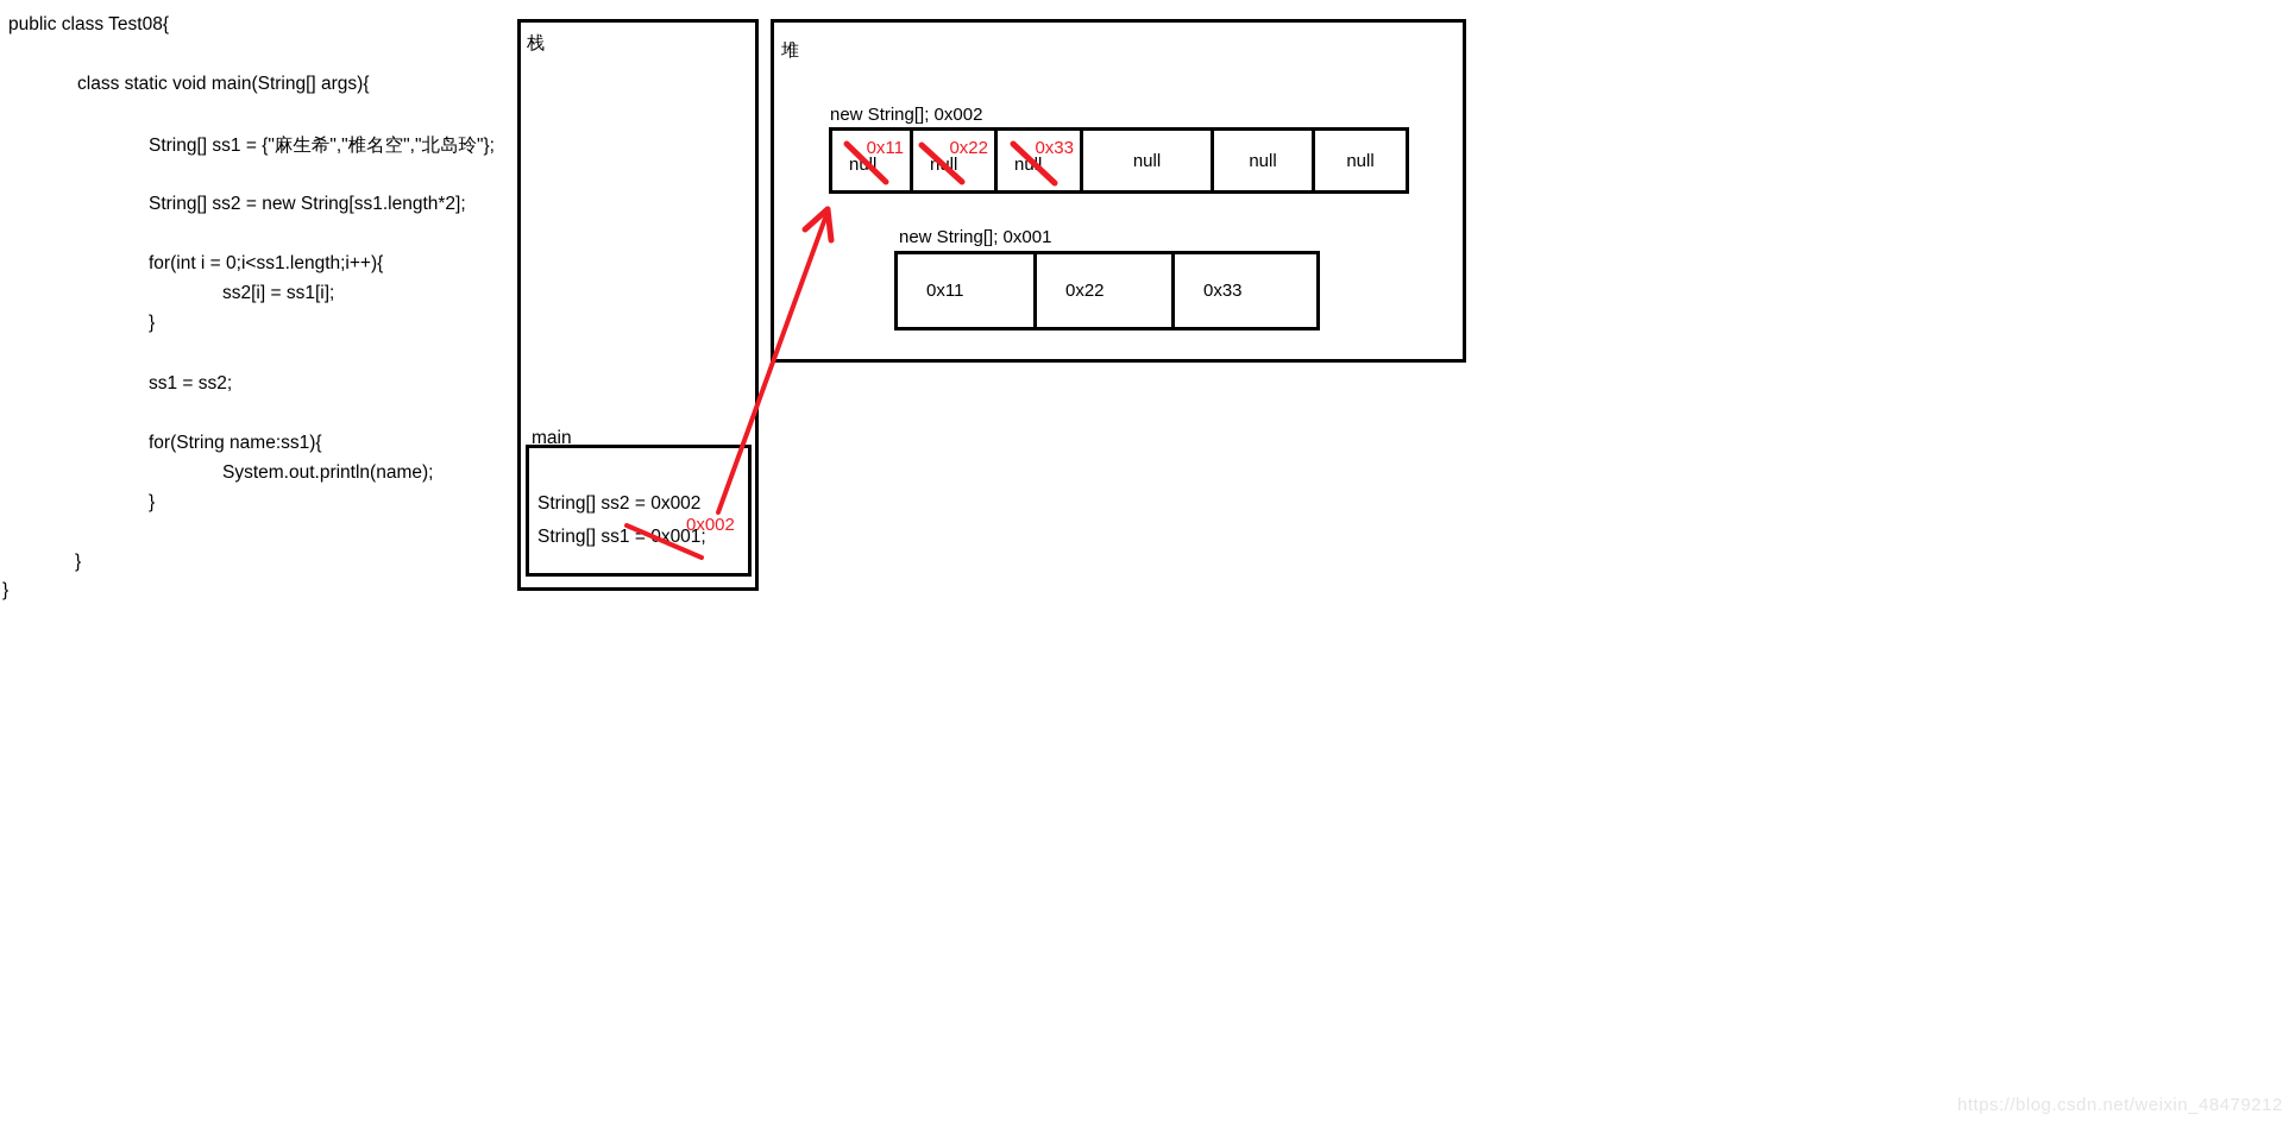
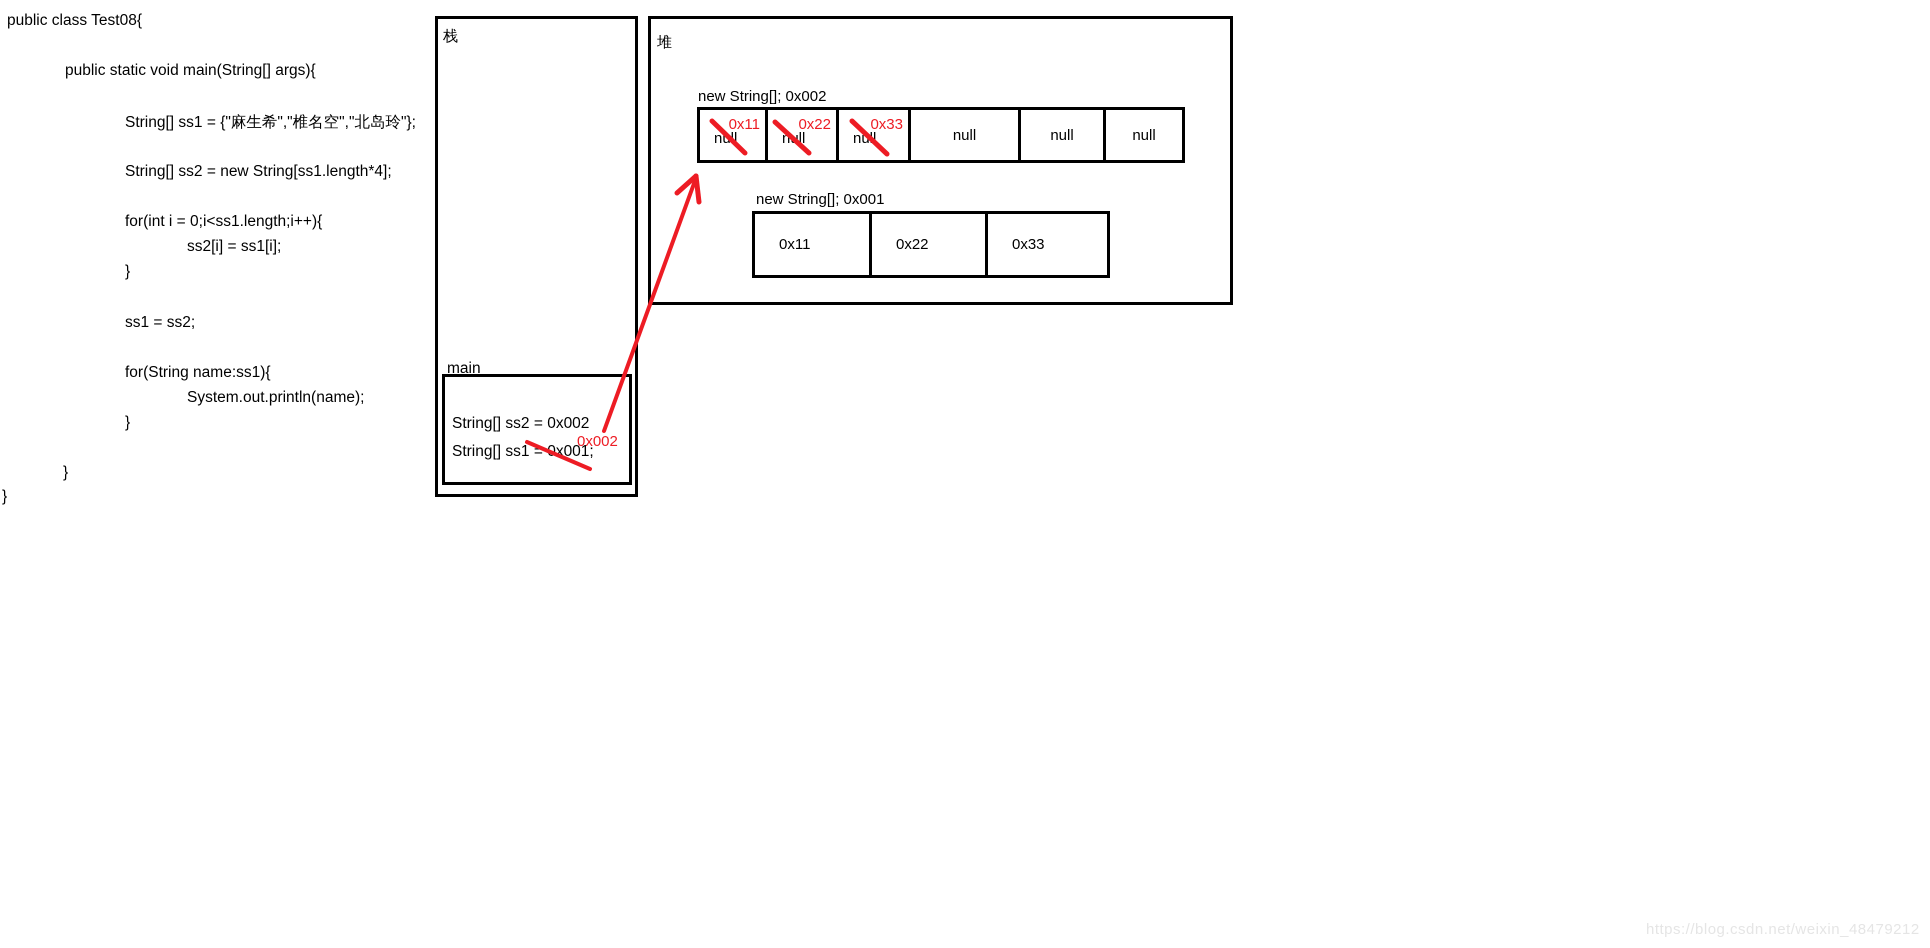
  public class Test08{
- class static void main(String[] args){
+ public static void main(String[] args){
  String[] ss1 = {"麻生希","椎名空","北岛玲"};
- String[] ss2 = new String[ss1.length*2];
+ String[] ss2 = new String[ss1.length*4];
  for(int i = 0;i<ss1.length;i++){
  ss2[i] = ss1[i];
  }
  ss1 = ss2;
  for(String name:ss1){
  System.out.println(name);
  }
  }
  }
  栈
  main
  String[] ss2 = 0x002
  String[] ss1 =x001;
  0x002
  堆
  new String[]; 0x002
  0x11
  nll
  0x22
  nul
  0x33
  null
  null
  null
  new String[]; 0x001
  0x11
  0x22
  0x33
  https://blog.csdn.net/weixin_48479212
